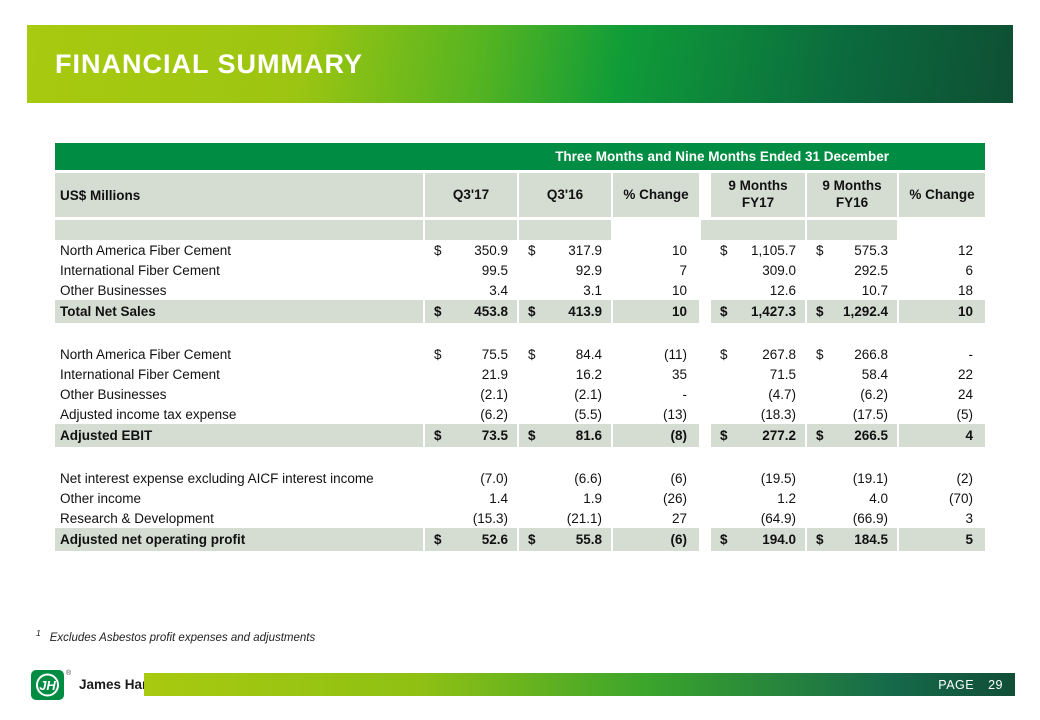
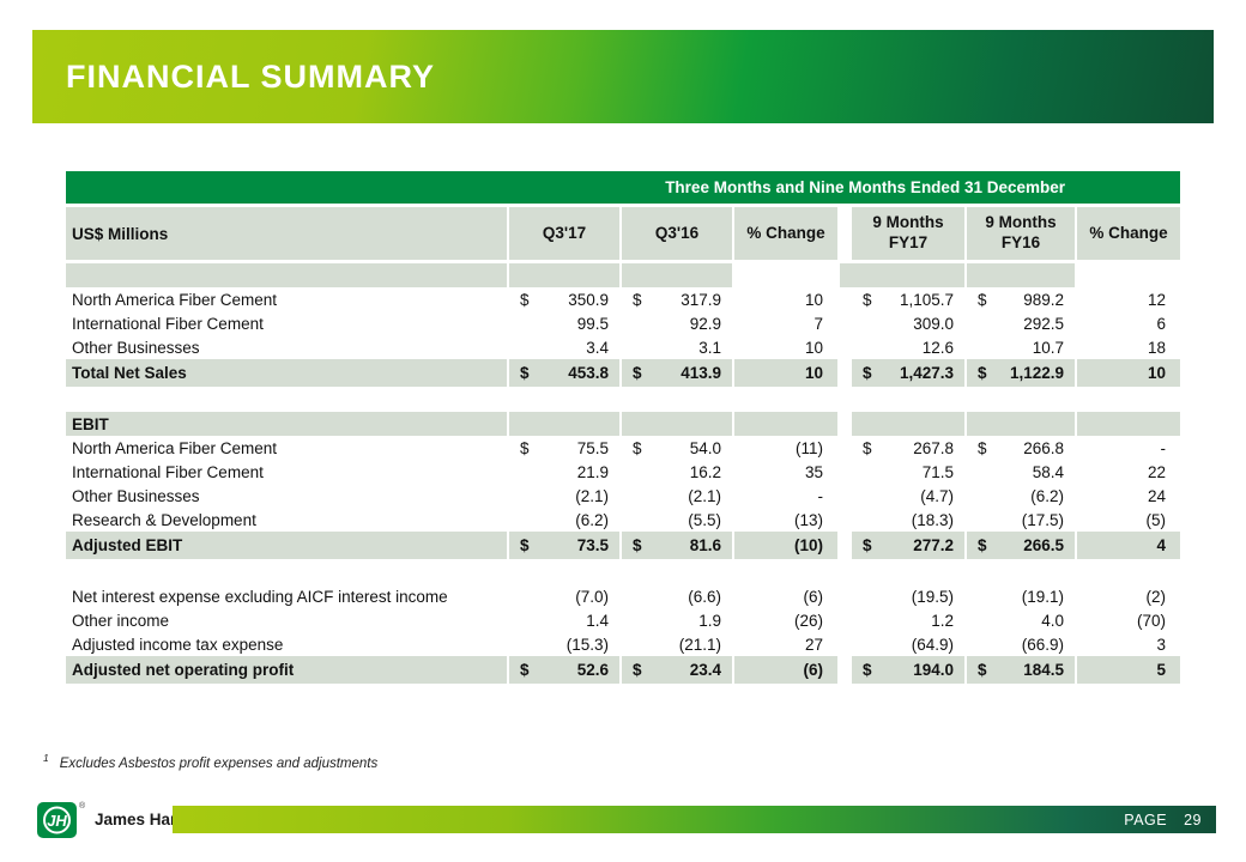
  FINANCIAL SUMMARY
  Three Months and Nine Months Ended 31 December
  US$ Millions
  Q3'17
  Q3'16
  % Change
  9 Months
  FY17
  9 Months
  FY16
  % Change
  North America Fiber Cement
  $
  350.9
  $
  317.9
  10
  $
  1,105.7
  $
- 575.3
+ 989.2
  12
  International Fiber Cement
  99.5
  92.9
  7
  309.0
  292.5
  6
  Other Businesses
  3.4
  3.1
  10
  12.6
  10.7
  18
  Total Net Sales
  $
  453.8
  $
  413.9
  10
  $
  1,427.3
  $
- 1,292.4
+ 1,122.9
  10
+ EBIT
  North America Fiber Cement
  $
  75.5
  $
- 84.4
+ 54.0
  (11)
  $
  267.8
  $
  266.8
  -
  International Fiber Cement
  21.9
  16.2
  35
  71.5
  58.4
  22
  Other Businesses
  (2.1)
  (2.1)
  -
  (4.7)
  (6.2)
  24
- Adjusted income tax expense
+ Research & Development
  (6.2)
  (5.5)
  (13)
  (18.3)
  (17.5)
  (5)
  Adjusted EBIT
  $
  73.5
  $
  81.6
- (8)
+ (10)
  $
  277.2
  $
  266.5
  4
  Net interest expense excluding AICF interest income
  (7.0)
  (6.6)
  (6)
  (19.5)
  (19.1)
  (2)
  Other income
  1.4
  1.9
  (26)
  1.2
  4.0
  (70)
- Research & Development
+ Adjusted income tax expense
  (15.3)
  (21.1)
  27
  (64.9)
  (66.9)
  3
  Adjusted net operating profit
  $
  52.6
  $
- 55.8
+ 23.4
  (6)
  $
  194.0
  $
  184.5
  5
  1 Excludes Asbestos profit expenses and adjustments
  JH
  PAGE 29
